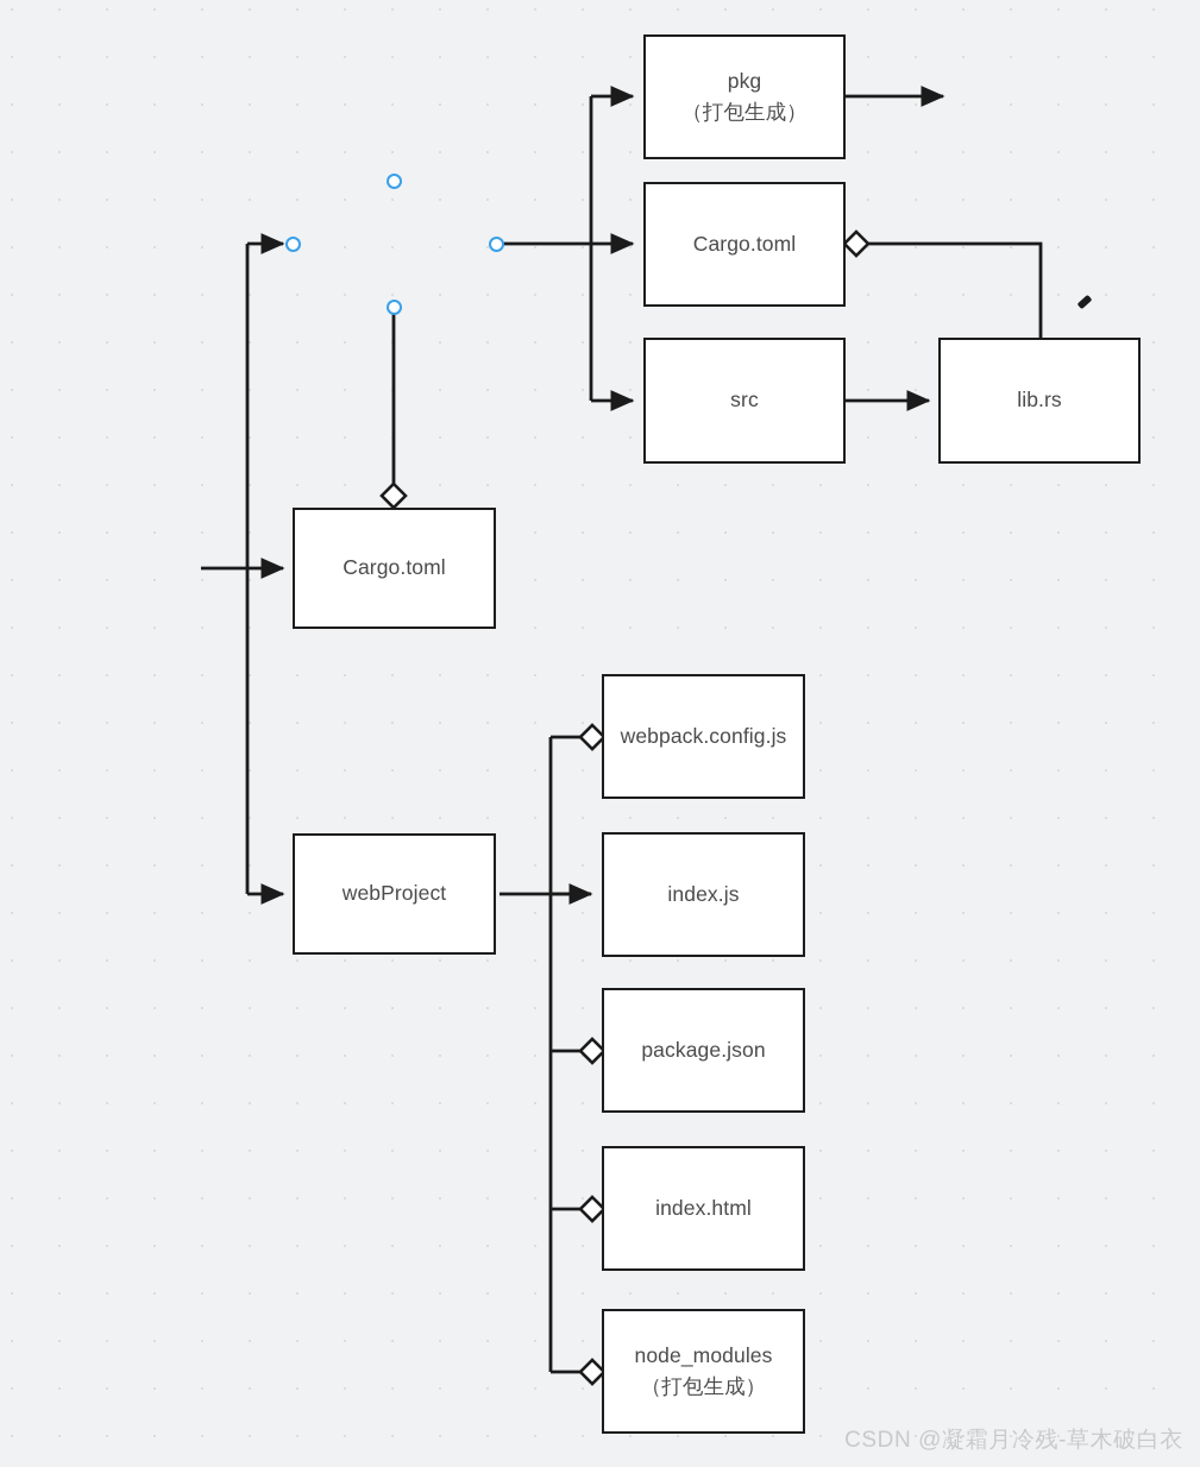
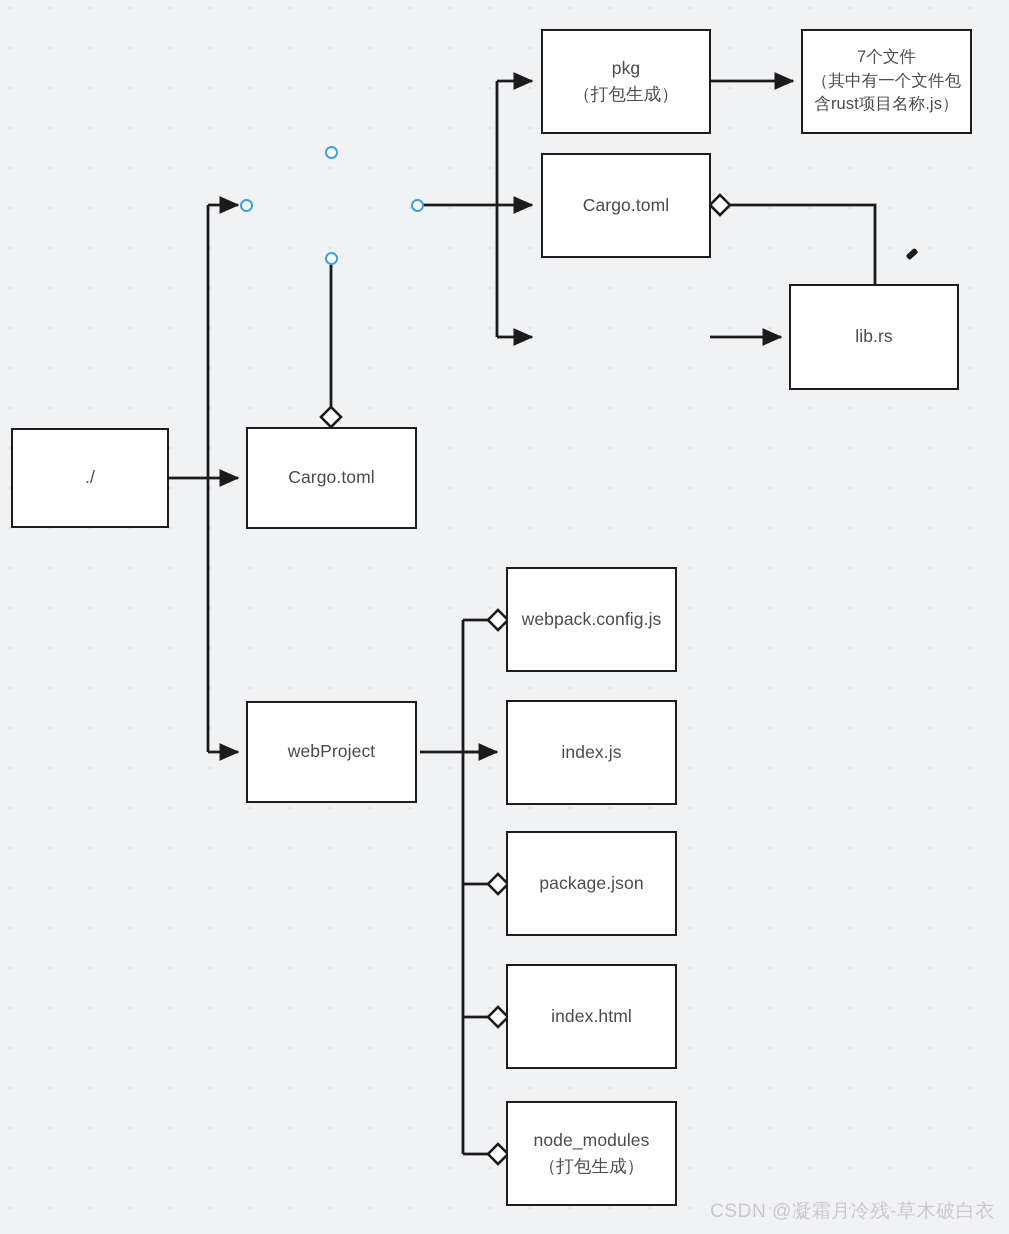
+ ./
  Cargo.toml
  pkg
  （打包生成）
+ 7个文件
+ （其中有一个文件包
+ 含rust项目名称.js）
  Cargo.toml
- src
  lib.rs
  webProject
  webpack.config.js
  index.js
  package.json
  index.html
  node_modules
  （打包生成）
  CSDN @凝霜月冷残-草木破白衣
